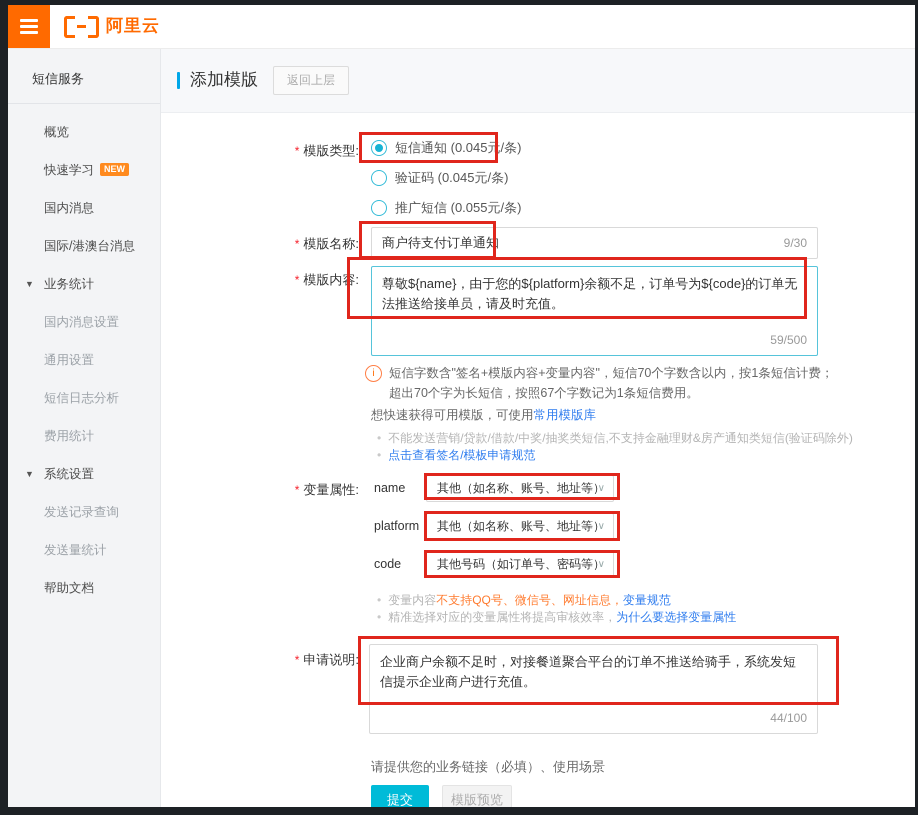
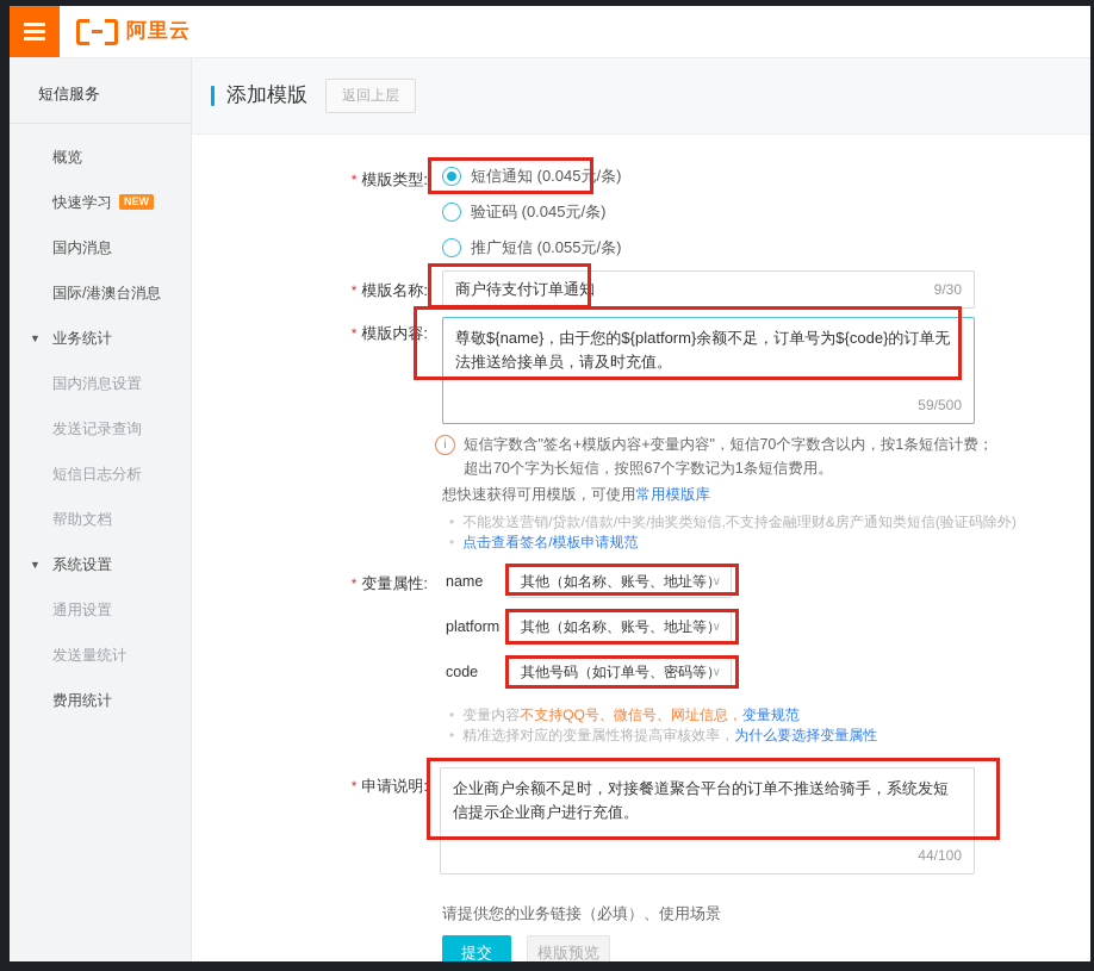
  阿里云
  短信服务
  概览
  快速学习 NEW
  国内消息
  国际/港澳台消息
  ▼
  业务统计
  国内消息设置
- 通用设置
+ 发送记录查询
  短信日志分析
- 费用统计
+ 帮助文档
  ▼
  系统设置
- 发送记录查询
+ 通用设置
  发送量统计
- 帮助文档
+ 费用统计
  添加模版
  返回上层
  * 模版类型:
  短信通知 (0.045元/条)
  验证码 (0.045元/条)
  推广短信 (0.055元/条)
  * 模版名称:
  商户待支付订单通知
  9/30
  * 模版内容:
  尊敬${name}，由于您的${platform}余额不足，订单号为${code}的订单无法推送给接单员，请及时充值。
  59/500
  i
  短信字数含"签名+模版内容+变量内容"，短信70个字数含以内，按1条短信计费；超出70个字为长短信，按照67个字数记为1条短信费用。
  想快速获得可用模版，可使用常用模版库
  • 不能发送营销/贷款/借款/中奖/抽奖类短信,不支持金融理财&房产通知类短信(验证码除外)
  • 点击查看签名/模板申请规范
  * 变量属性:
  name
  其他（如名称、账号、地址等）
  ∨
  platform
  其他（如名称、账号、地址等）
  ∨
  code
  其他号码（如订单号、密码等）
  ∨
  • 变量内容不支持QQ号、微信号、网址信息，变量规范
  • 精准选择对应的变量属性将提高审核效率，为什么要选择变量属性
  * 申请说明:
  企业商户余额不足时，对接餐道聚合平台的订单不推送给骑手，系统发短信提示企业商户进行充值。
  44/100
  请提供您的业务链接（必填）、使用场景
  提交
  模版预览
